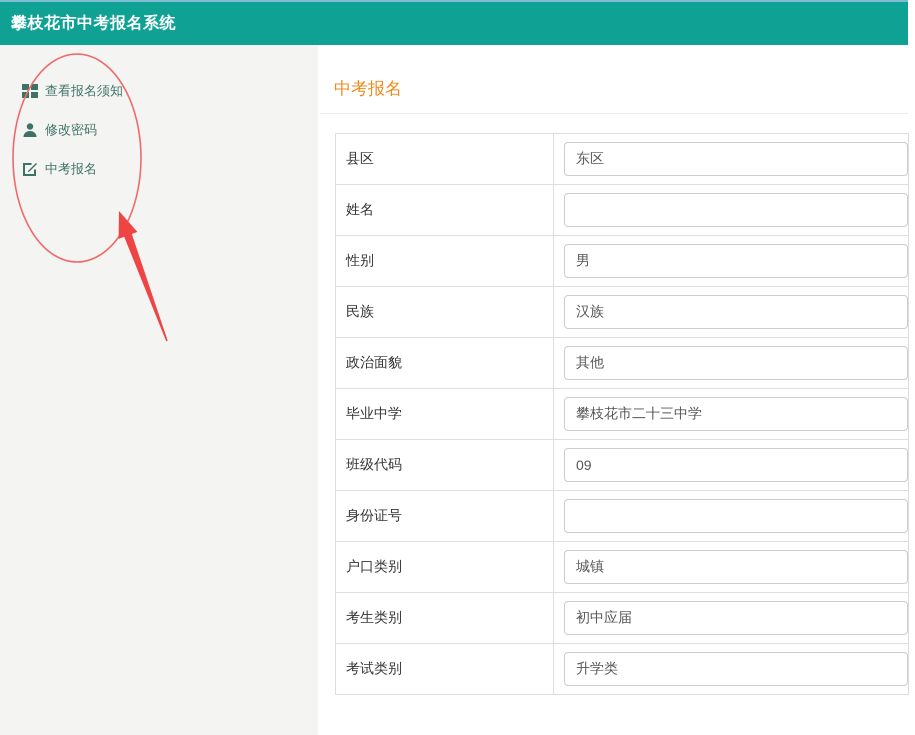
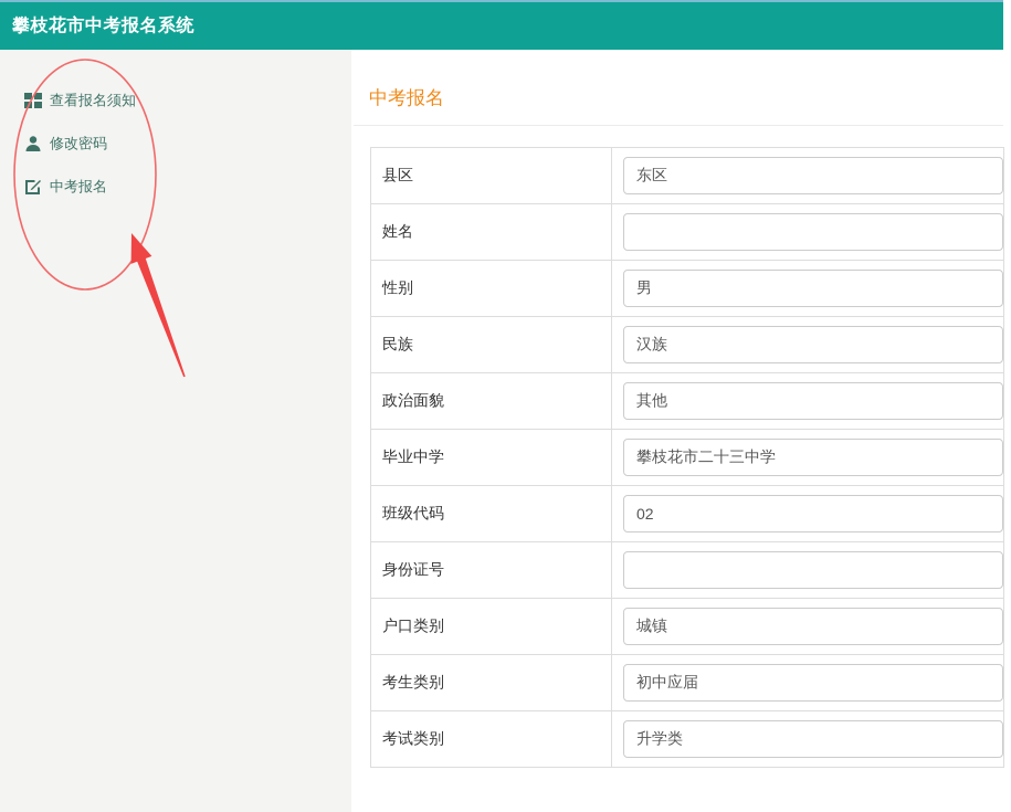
  攀枝花市中考报名系统
  查看报名须知
  修改密码
  中考报名
  中考报名
  县区	东区
  姓名
  性别	男
  民族	汉族
  政治面貌	其他
  毕业中学	攀枝花市二十三中学
- 班级代码	09
+ 班级代码	02
  身份证号
  户口类别	城镇
  考生类别	初中应届
  考试类别	升学类
